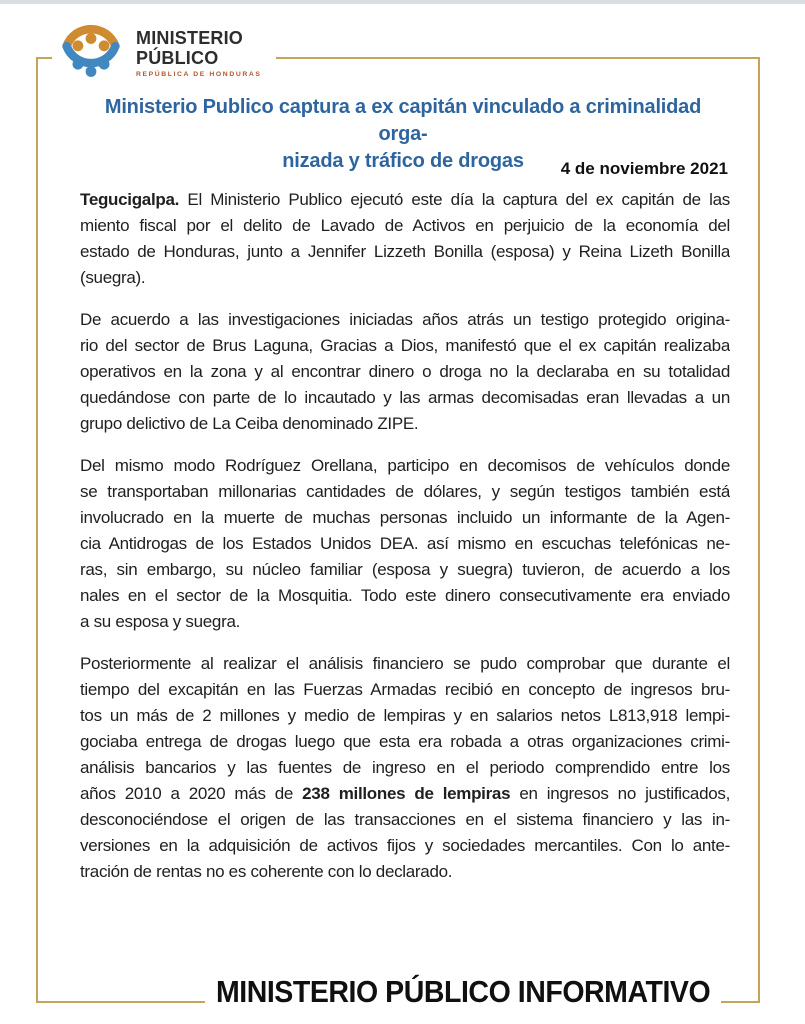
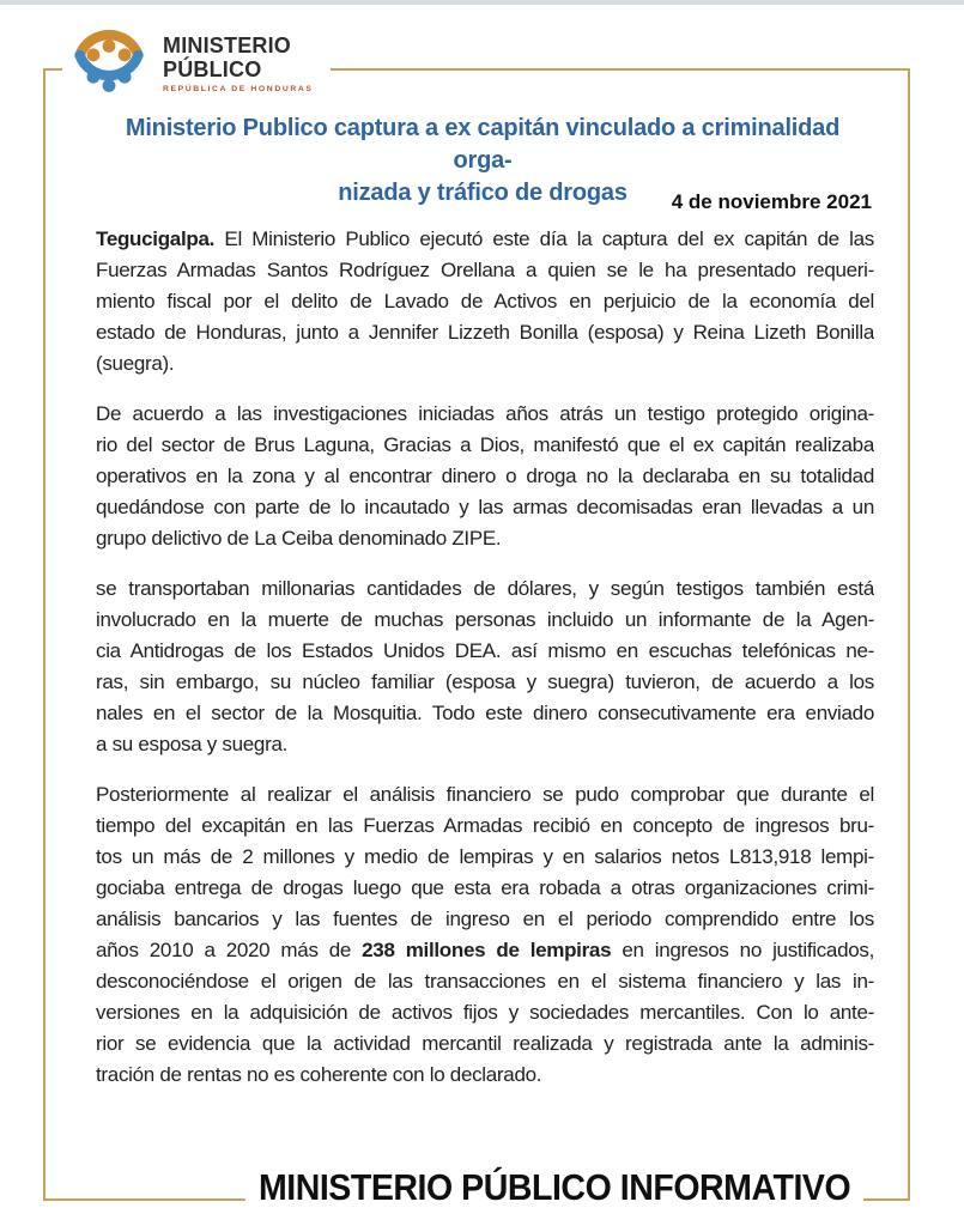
  MINISTERIO
  PÚBLICO
  Ministerio Publico captura a ex capitán vinculado a criminalidad orga-
  nizada y tráfico de drogas
  4 de noviembre 2021
  Tegucigalpa. El Ministerio Publico ejecutó este día la captura del ex capitán de las
+ Fuerzas Armadas Santos Rodríguez Orellana a quien se le ha presentado requeri-
  miento fiscal por el delito de Lavado de Activos en perjuicio de la economía del
  estado de Honduras, junto a Jennifer Lizzeth Bonilla (esposa) y Reina Lizeth Bonilla
  (suegra).
  De acuerdo a las investigaciones iniciadas años atrás un testigo protegido origina-
  rio del sector de Brus Laguna, Gracias a Dios, manifestó que el ex capitán realizaba
  operativos en la zona y al encontrar dinero o droga no la declaraba en su totalidad
  quedándose con parte de lo incautado y las armas decomisadas eran llevadas a un
  grupo delictivo de La Ceiba denominado ZIPE.
- Del mismo modo Rodríguez Orellana, participo en decomisos de vehículos donde
  se transportaban millonarias cantidades de dólares, y según testigos también está
  involucrado en la muerte de muchas personas incluido un informante de la Agen-
  cia Antidrogas de los Estados Unidos DEA. así mismo en escuchas telefónicas ne-
  ras, sin embargo, su núcleo familiar (esposa y suegra) tuvieron, de acuerdo a los
  nales en el sector de la Mosquitia. Todo este dinero consecutivamente era enviado
  a su esposa y suegra.
  Posteriormente al realizar el análisis financiero se pudo comprobar que durante el
  tiempo del excapitán en las Fuerzas Armadas recibió en concepto de ingresos bru-
  tos un más de 2 millones y medio de lempiras y en salarios netos L813,918 lempi-
  gociaba entrega de drogas luego que esta era robada a otras organizaciones crimi-
  análisis bancarios y las fuentes de ingreso en el periodo comprendido entre los
  años 2010 a 2020 más de 238 millones de lempiras en ingresos no justificados,
  desconociéndose el origen de las transacciones en el sistema financiero y las in-
  versiones en la adquisición de activos fijos y sociedades mercantiles. Con lo ante-
+ rior se evidencia que la actividad mercantil realizada y registrada ante la adminis-
  tración de rentas no es coherente con lo declarado.
  MINISTERIO PÚBLICO INFORMATIVO
